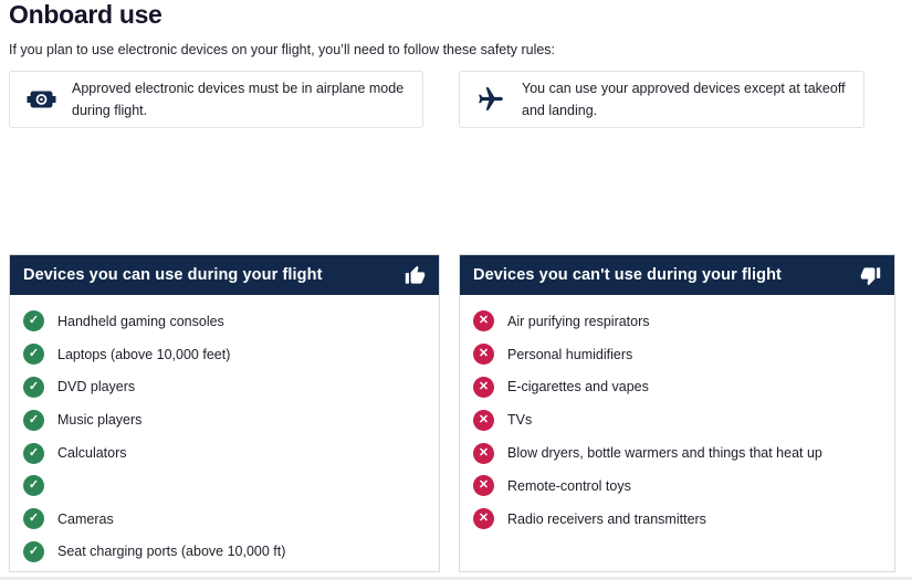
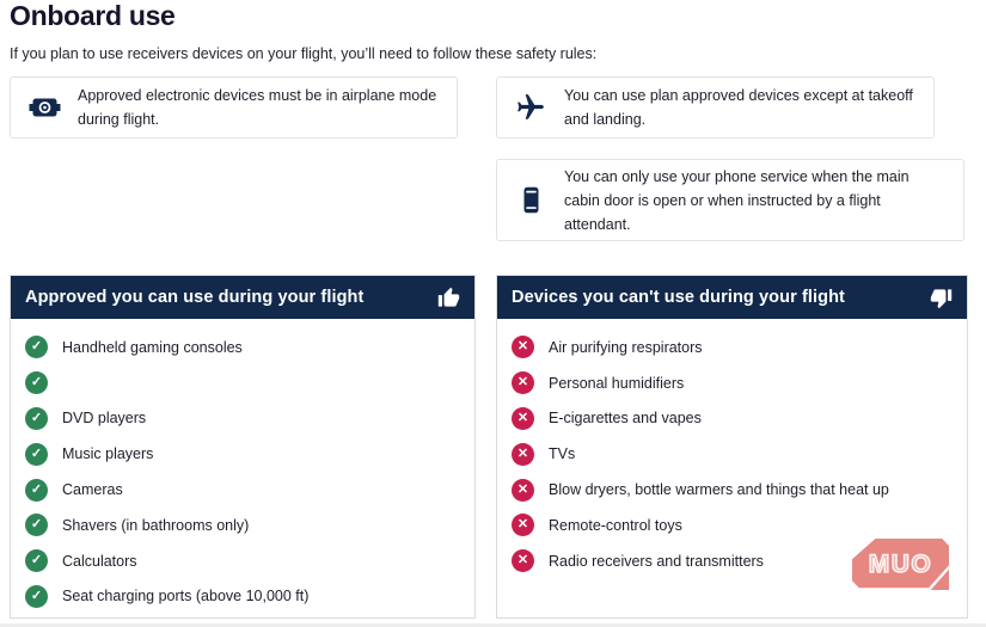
  Onboard use
- If you plan to use electronic devices on your flight, you’ll need to follow these safety rules:
+ If you plan to use receivers devices on your flight, you’ll need to follow these safety rules:
  Approved electronic devices must be in airplane mode during flight.
- You can use your approved devices except at takeoff and landing.
+ You can use plan approved devices except at takeoff and landing.
+ You can only use your phone service when the main cabin door is open or when instructed by a flight attendant.
- Devices you can use during your flight
+ Approved you can use during your flight
  ✓
  Handheld gaming consoles
  ✓
- Laptops (above 10,000 feet)
  ✓
  DVD players
  ✓
  Music players
  ✓
- Calculators
+ Cameras
  ✓
+ Shavers (in bathrooms only)
  ✓
- Cameras
+ Calculators
  ✓
  Seat charging ports (above 10,000 ft)
  Devices you can't use during your flight
  ✕
  Air purifying respirators
  ✕
  Personal humidifiers
  ✕
  E-cigarettes and vapes
  ✕
  TVs
  ✕
  Blow dryers, bottle warmers and things that heat up
  ✕
  Remote-control toys
  ✕
  Radio receivers and transmitters
+ MUO
